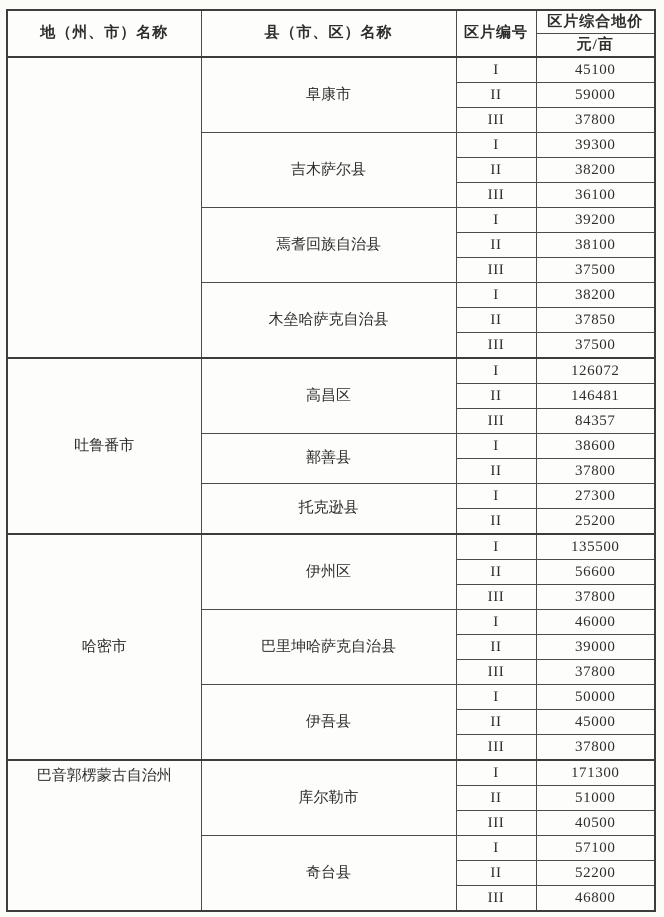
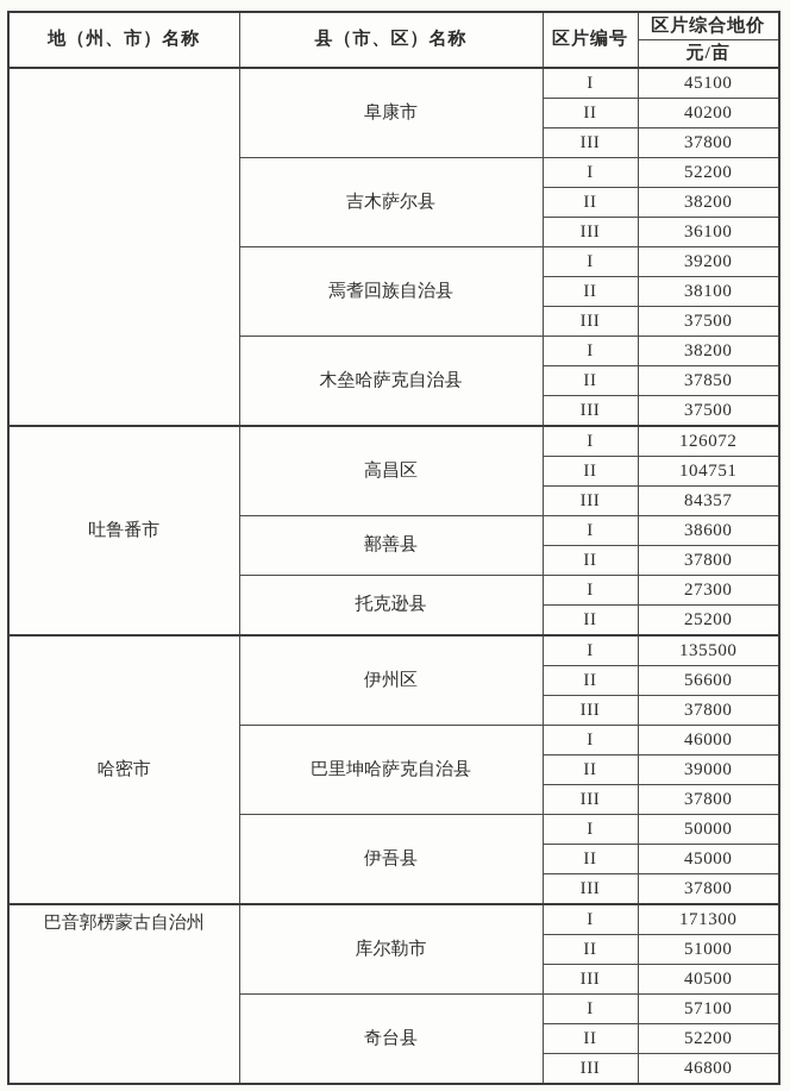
  地（州、市）名称	县（市、区）名称	区片编号	区片综合地价
  元/亩
  	阜康市	I	45100
- II	59000
+ II	40200
  III	37800
- 吉木萨尔县	I	39300
+ 吉木萨尔县	I	52200
  II	38200
  III	36100
  焉耆回族自治县	I	39200
  II	38100
  III	37500
  木垒哈萨克自治县	I	38200
  II	37850
  III	37500
  吐鲁番市	高昌区	I	126072
- II	146481
+ II	104751
  III	84357
  鄯善县	I	38600
  II	37800
  托克逊县	I	27300
  II	25200
  哈密市	伊州区	I	135500
  II	56600
  III	37800
  巴里坤哈萨克自治县	I	46000
  II	39000
  III	37800
  伊吾县	I	50000
  II	45000
  III	37800
  巴音郭楞蒙古自治州	库尔勒市	I	171300
  II	51000
  III	40500
  奇台县	I	57100
  II	52200
  III	46800
